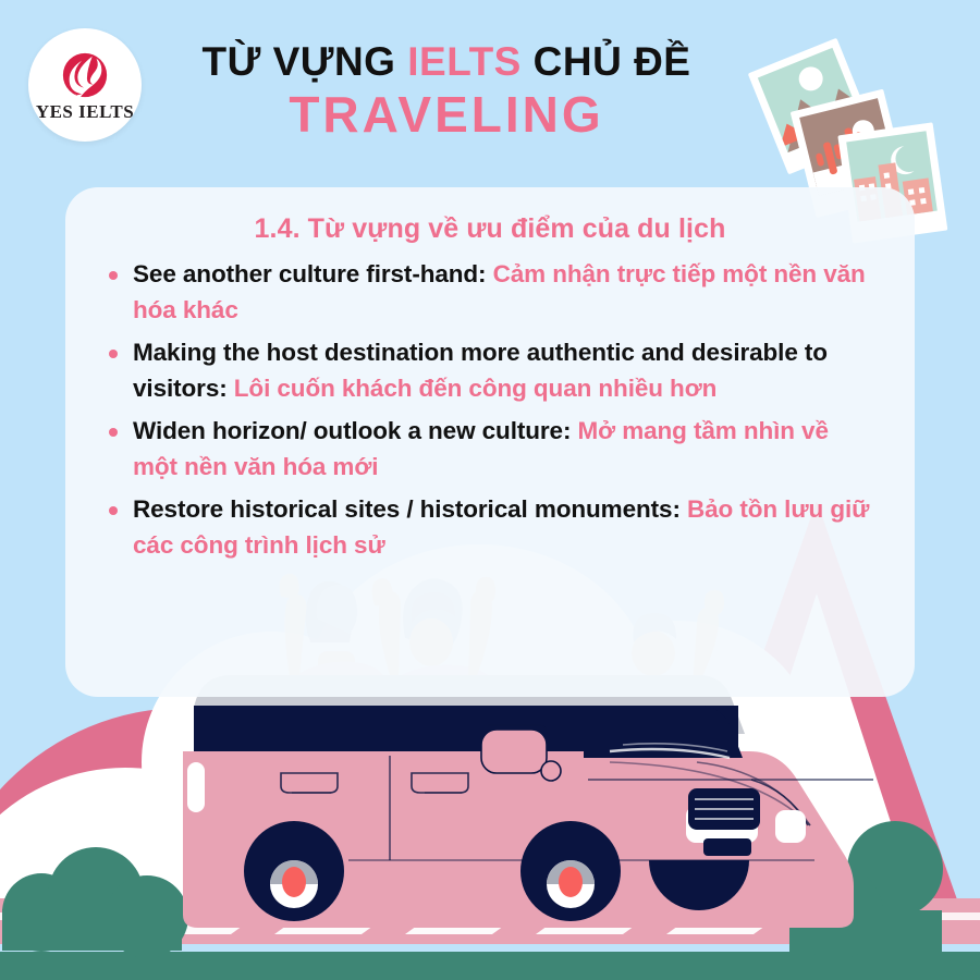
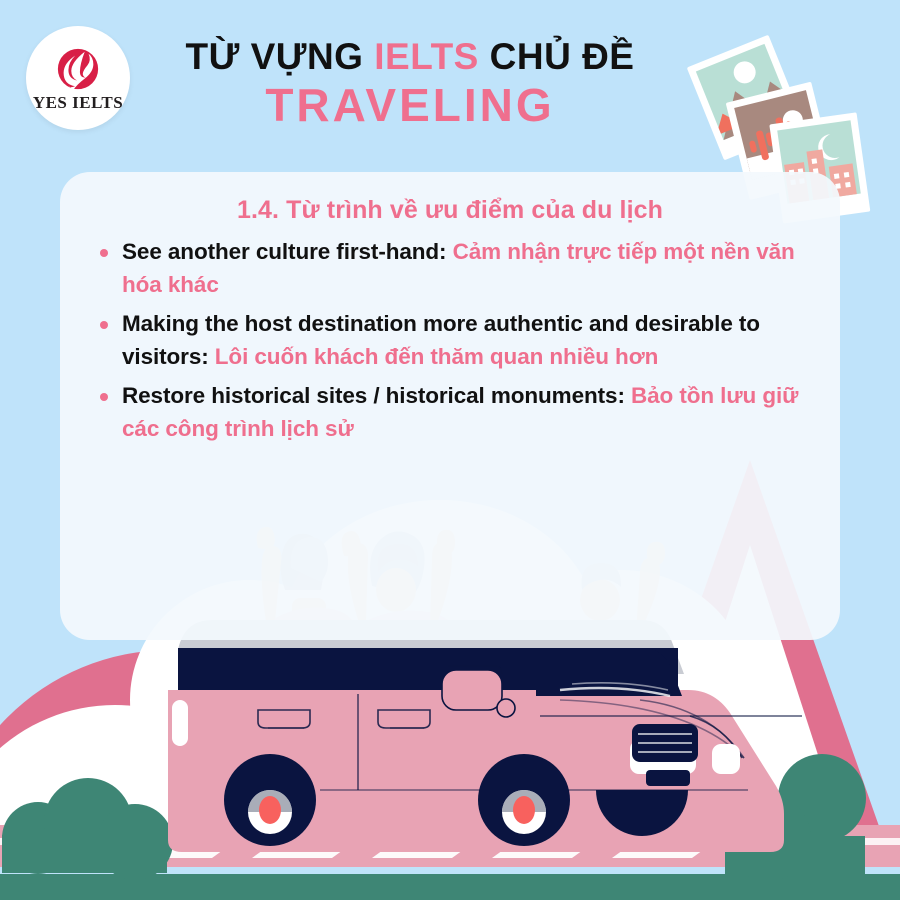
  YES IELTS
  TỪ VỰNG IELTS CHỦ ĐỀ
  TRAVELING
- 1.4. Từ vựng về ưu điểm của du lịch
+ 1.4. Từ trình về ưu điểm của du lịch
  See another culture first-hand: Cảm nhận trực tiếp một nền văn hóa khác
- Making the host destination more authentic and desirable to visitors: Lôi cuốn khách đến công quan nhiều hơn
+ Making the host destination more authentic and desirable to visitors: Lôi cuốn khách đến thăm quan nhiều hơn
- Widen horizon/ outlook a new culture: Mở mang tầm nhìn về một nền văn hóa mới
  Restore historical sites / historical monuments: Bảo tồn lưu giữ các công trình lịch sử
